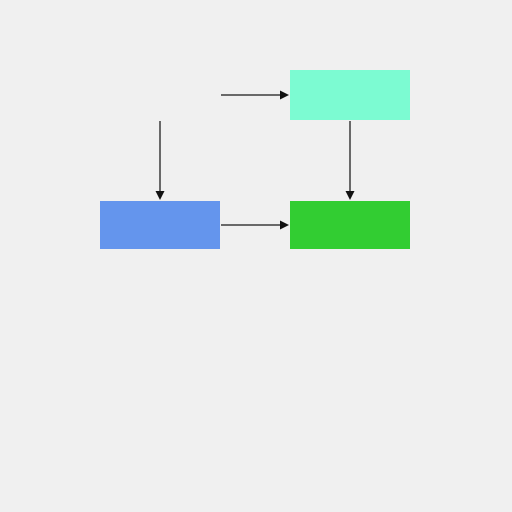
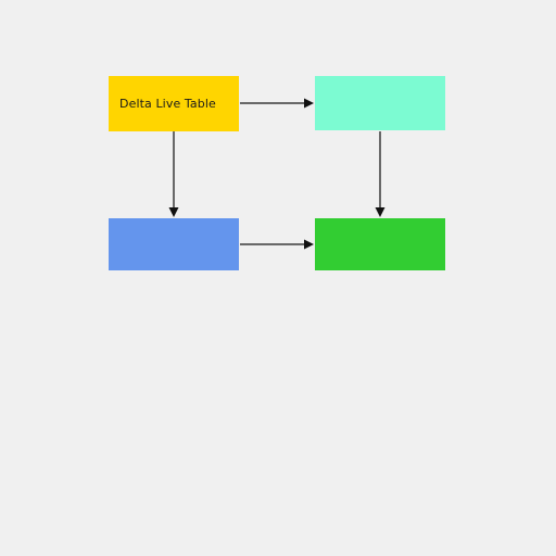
+ Delta Live Table
